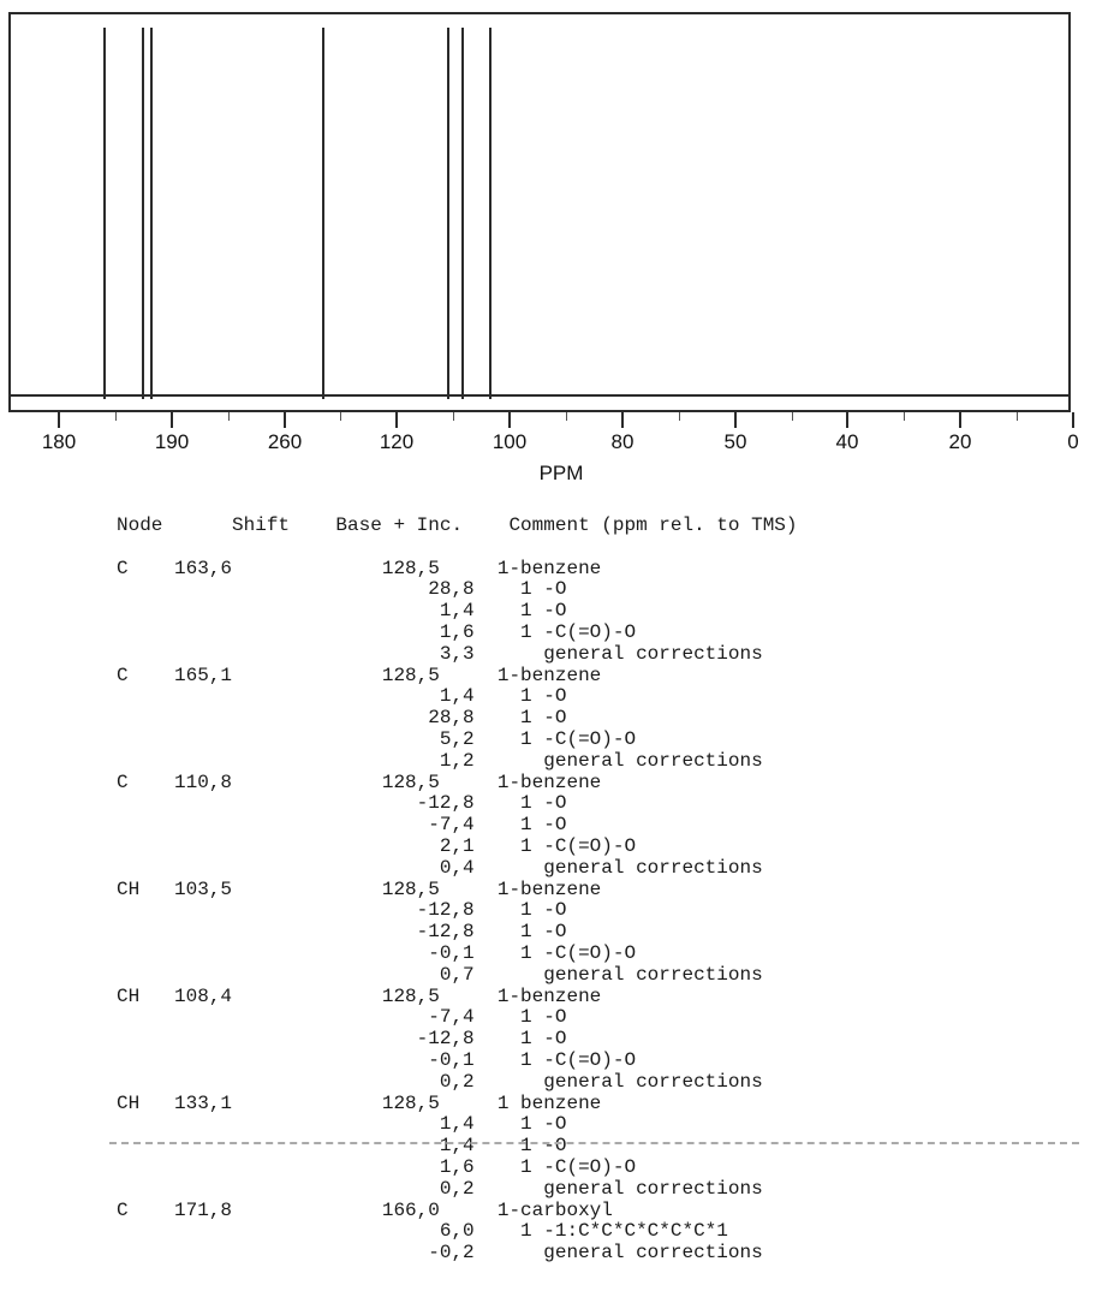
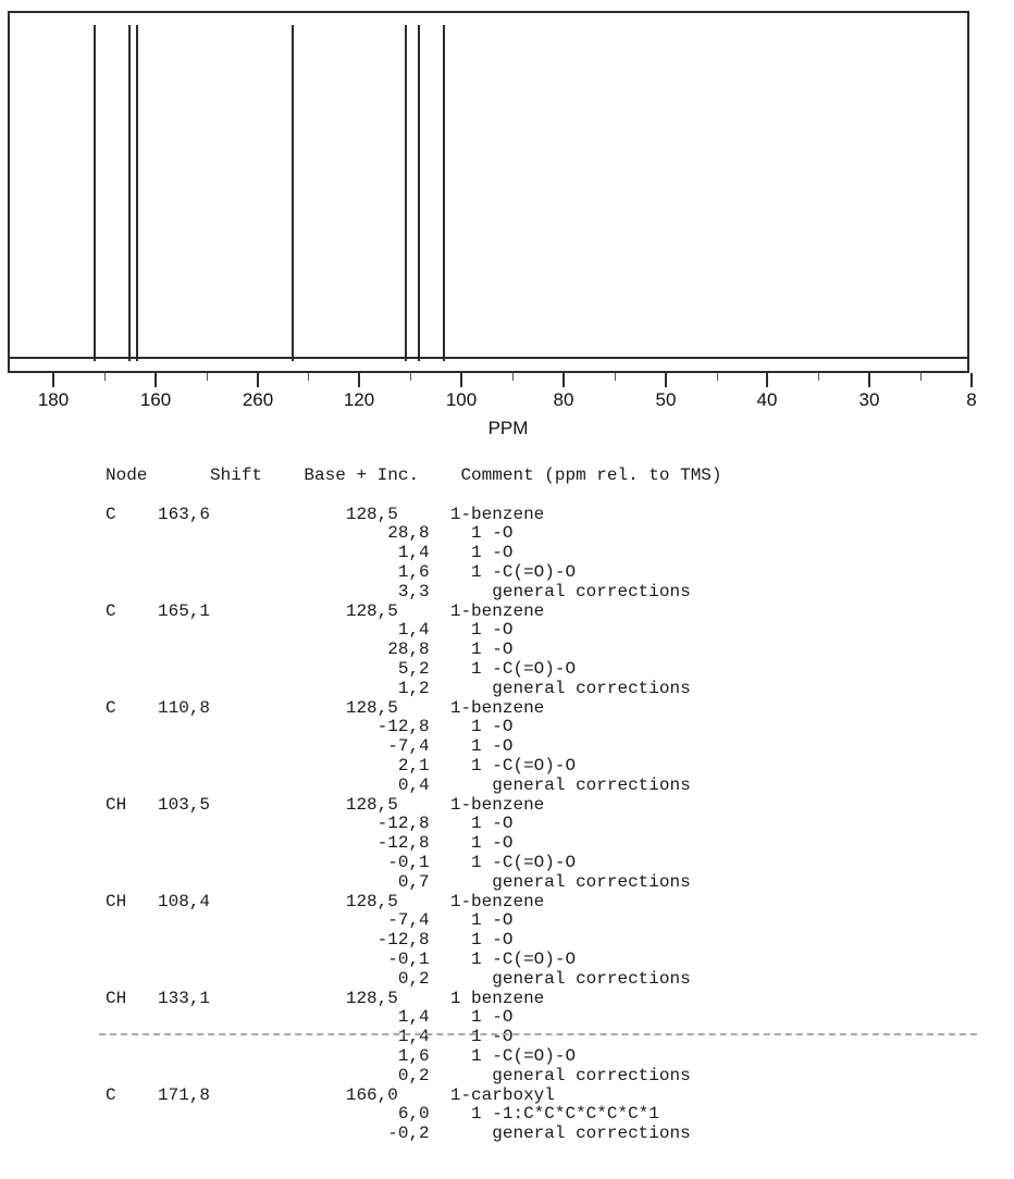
  180
- 190
+ 160
  260
  120
  100
  80
  50
  40
- 20
+ 30
- 0
+ 8
  PPM
  Node Shift Base + Inc. Comment (ppm rel. to TMS)
  C 163,6 128,5 1-benzene
  28,8 1 -O
  1,4 1 -O
  1,6 1 -C(=O)-O
  3,3 general corrections
  C 165,1 128,5 1-benzene
  1,4 1 -O
  28,8 1 -O
  5,2 1 -C(=O)-O
  1,2 general corrections
  C 110,8 128,5 1-benzene
  -12,8 1 -O
  -7,4 1 -O
  2,1 1 -C(=O)-O
  0,4 general corrections
  CH 103,5 128,5 1-benzene
  -12,8 1 -O
  -12,8 1 -O
  -0,1 1 -C(=O)-O
  0,7 general corrections
  CH 108,4 128,5 1-benzene
  -7,4 1 -O
  -12,8 1 -O
  -0,1 1 -C(=O)-O
  0,2 general corrections
  CH 133,1 128,5 1 benzene
  1,4 1 -O
  1,4 1 -O
  1,6 1 -C(=O)-O
  0,2 general corrections
  C 171,8 166,0 1-carboxyl
  6,0 1 -1:C*C*C*C*C*C*1
  -0,2 general corrections
